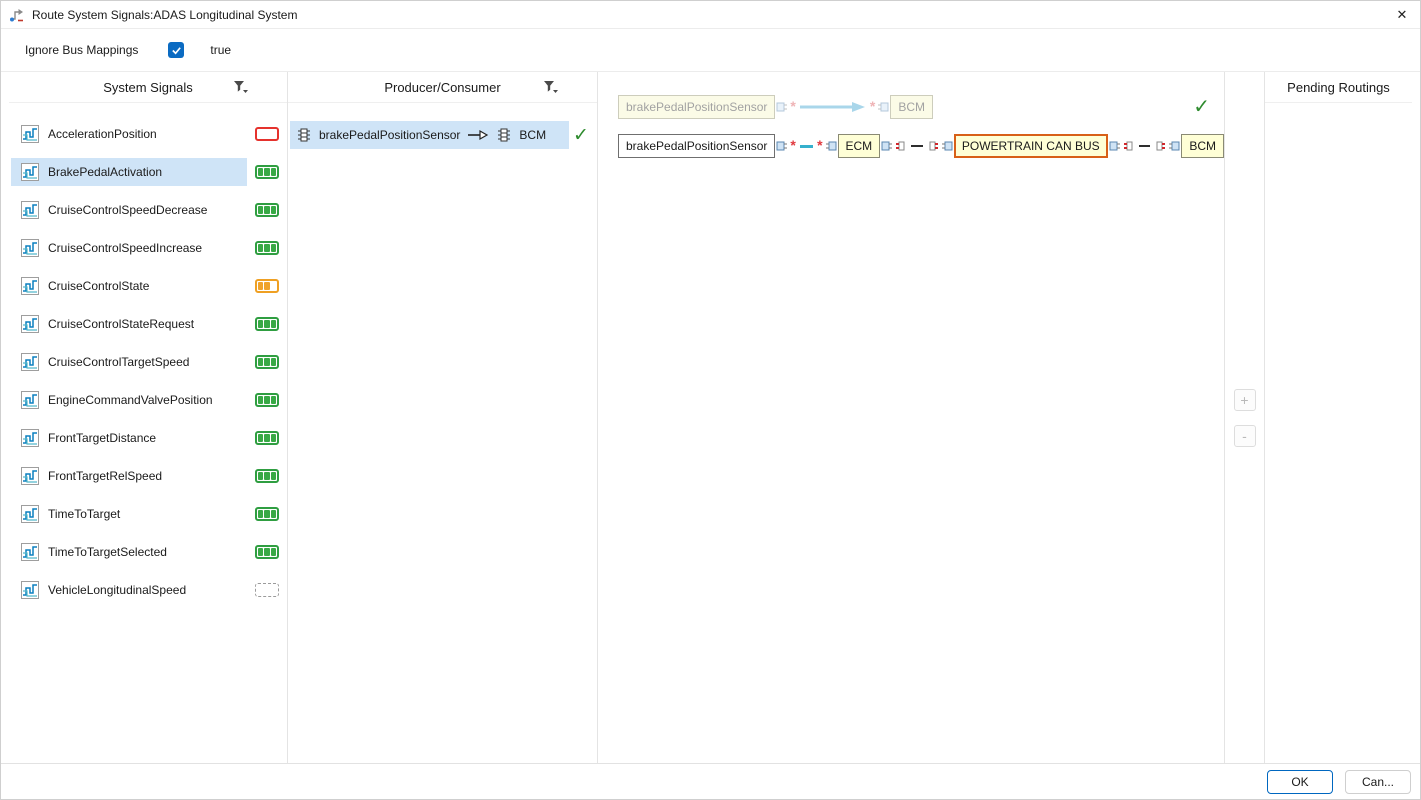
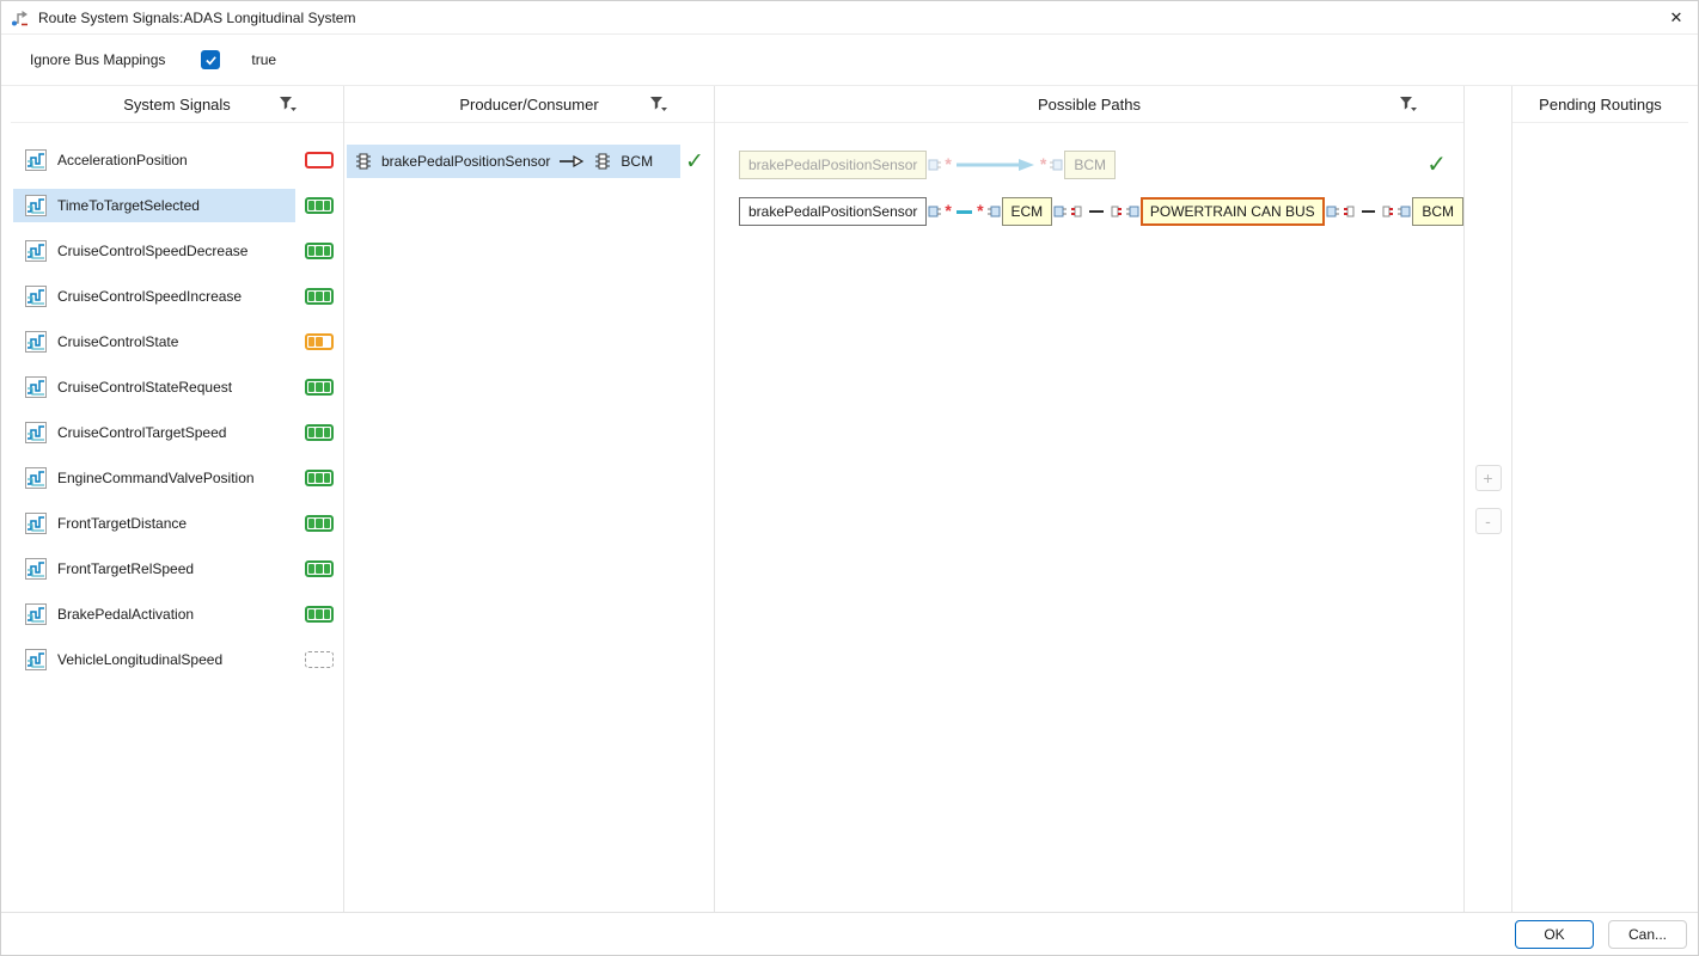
  Route System Signals:ADAS Longitudinal System
  ✕
  Ignore Bus Mappings
  true
  System Signals
  AccelerationPosition
- BrakePedalActivation
+ TimeToTargetSelected
  CruiseControlSpeedDecrease
  CruiseControlSpeedIncrease
  CruiseControlState
  CruiseControlStateRequest
  CruiseControlTargetSpeed
  EngineCommandValvePosition
  FrontTargetDistance
  FrontTargetRelSpeed
- TimeToTarget
- TimeToTargetSelected
+ BrakePedalActivation
  VehicleLongitudinalSpeed
  Producer/Consumer
  brakePedalPositionSensor
  BCM
  ✓
+ Possible Paths
  brakePedalPositionSensor
  *
  *
  BCM
  ✓
  brakePedalPositionSensor
  *
  *
  ECM
  POWERTRAIN CAN BUS
  BCM
  +
  -
  Pending Routings
  OK
  Can...
